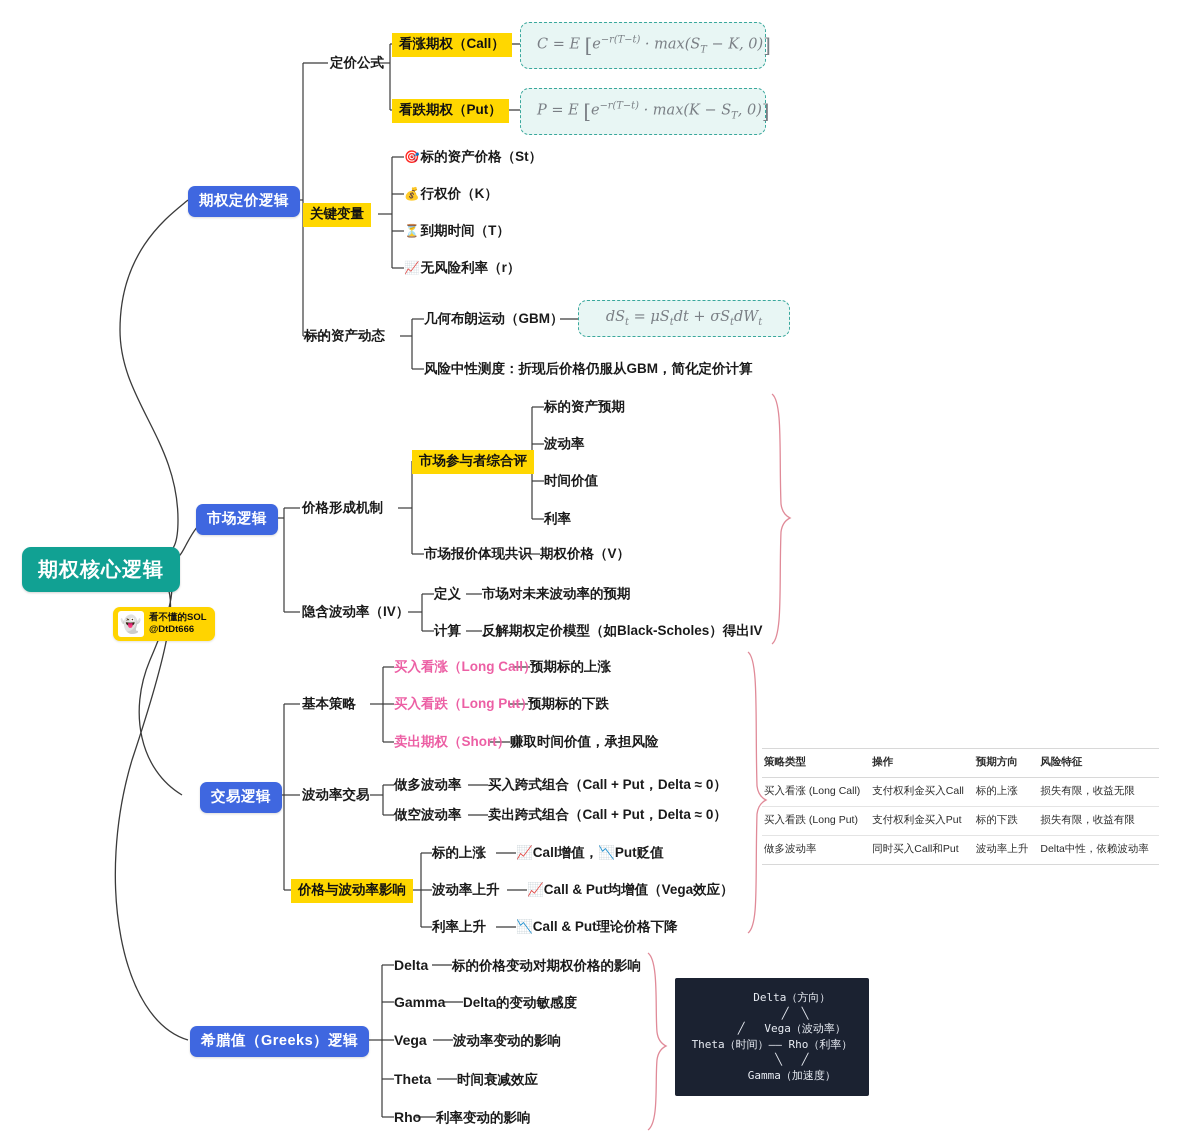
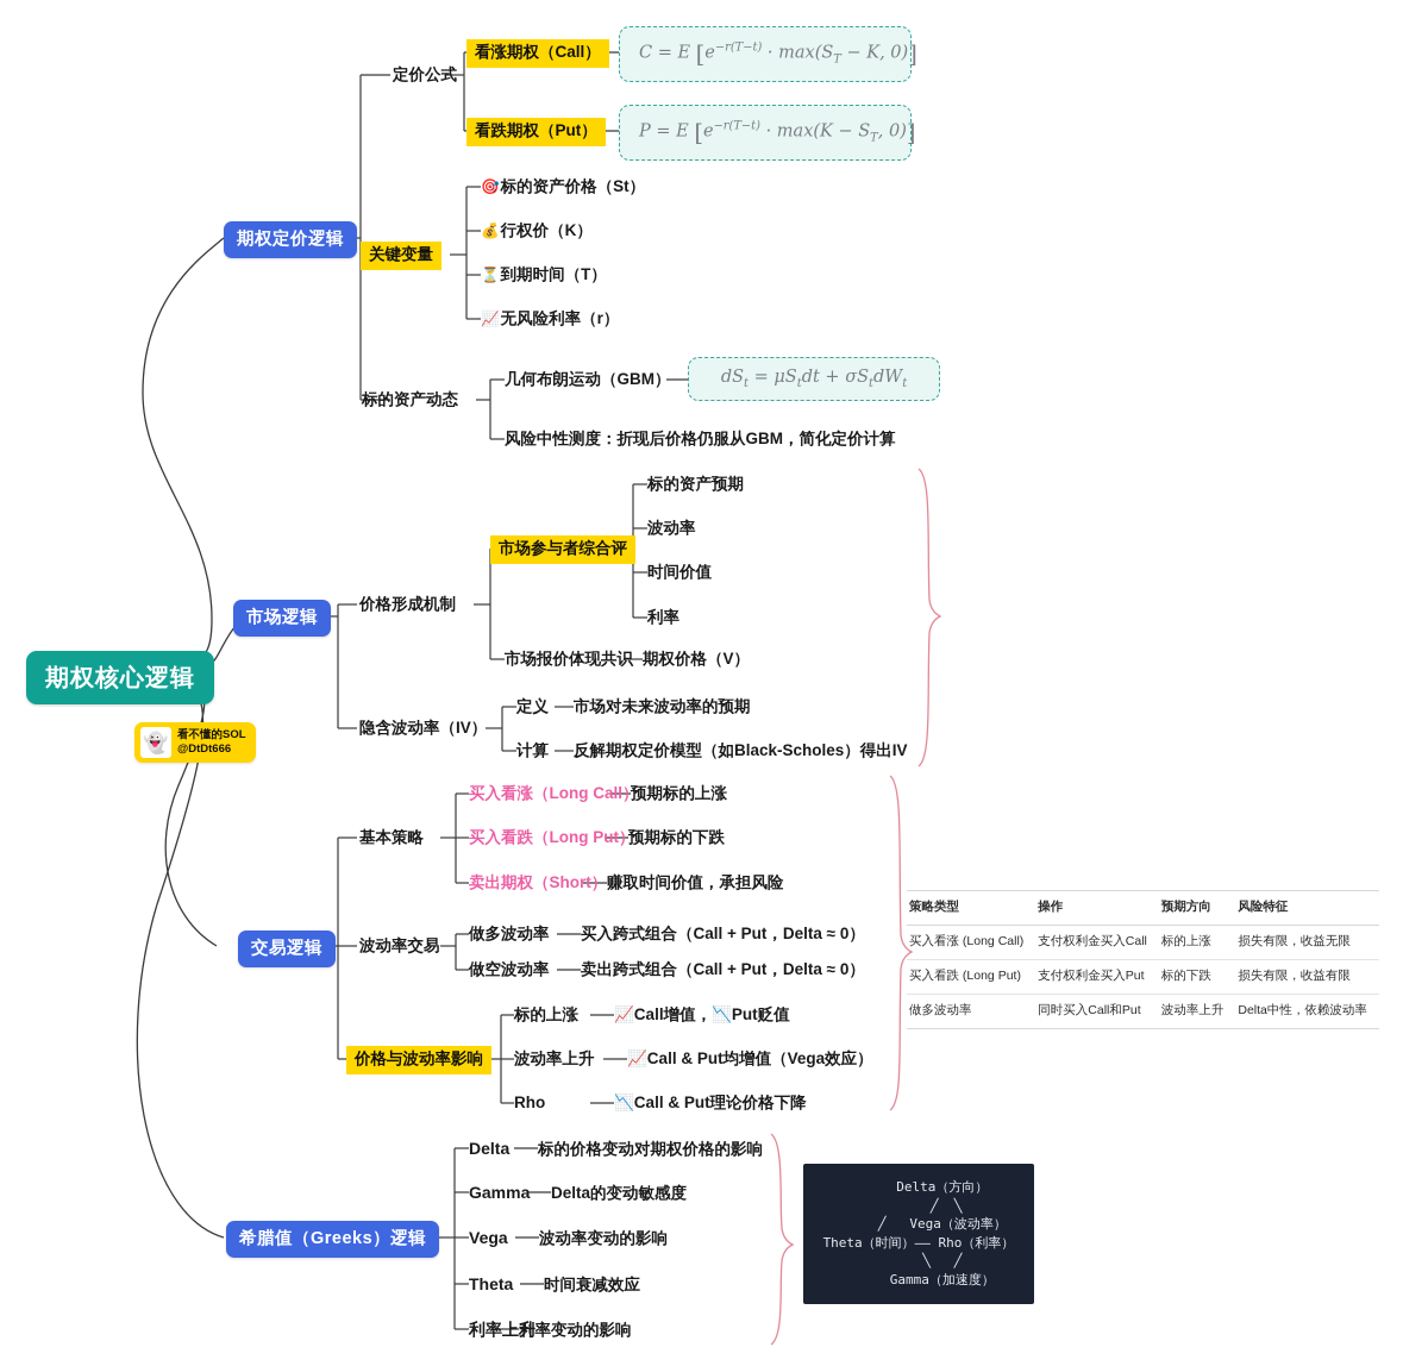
  期权核心逻辑
  👻
  看不懂的SOL
  @DtDt666
  期权定价逻辑
  定价公式
  看涨期权（Call）
  看跌期权（Put）
  C = E [e−r(T−t) · max(ST − K, 0)]
  P = E [e−r(T−t) · max(K − ST, 0)]
  关键变量
  🎯标的资产价格（St）
  💰行权价（K）
  ⏳到期时间（T）
  📈无风险利率（r）
  标的资产动态
  几何布朗运动（GBM）
  风险中性测度：折现后价格仍服从GBM，简化定价计算
  dSt = μStdt + σStdWt
  市场逻辑
  价格形成机制
  市场参与者综合评
  标的资产预期
  波动率
  时间价值
  利率
  市场报价体现共识
  期权价格（V）
  隐含波动率（IV）
  定义
  市场对未来波动率的预期
  计算
  反解期权定价模型（如Black-Scholes）得出IV
  交易逻辑
  基本策略
  买入看涨（Long Call）
  预期标的上涨
  买入看跌（Long Put）
  预期标的下跌
  卖出期权（Short）
  赚取时间价值，承担风险
  波动率交易
  做多波动率
  买入跨式组合（Call + Put，Delta ≈ 0）
  做空波动率
  卖出跨式组合（Call + Put，Delta ≈ 0）
  价格与波动率影响
  标的上涨
  📈Call增值，📉Put贬值
  波动率上升
  📈Call & Put均增值（Vega效应）
- 利率上升
+ Rho
  📉Call & Put理论价格下降
  策略类型	操作	预期方向	风险特征
  买入看涨 (Long Call)	支付权利金买入Call	标的上涨	损失有限，收益无限
  买入看跌 (Long Put)	支付权利金买入Put	标的下跌	损失有限，收益有限
  做多波动率	同时买入Call和Put	波动率上升	Delta中性，依赖波动率
  希腊值（Greeks）逻辑
  Delta
  标的价格变动对期权价格的影响
  Gamma
  Delta的变动敏感度
  Vega
  波动率变动的影响
  Theta
  时间衰减效应
- Rho
+ 利率上升
  利率变动的影响
  Delta（方向）
  ╱ ╲
  ╱ Vega（波动率）
  Theta（时间）—— Rho（利率）
  ╲ ╱
  Gamma（加速度）
